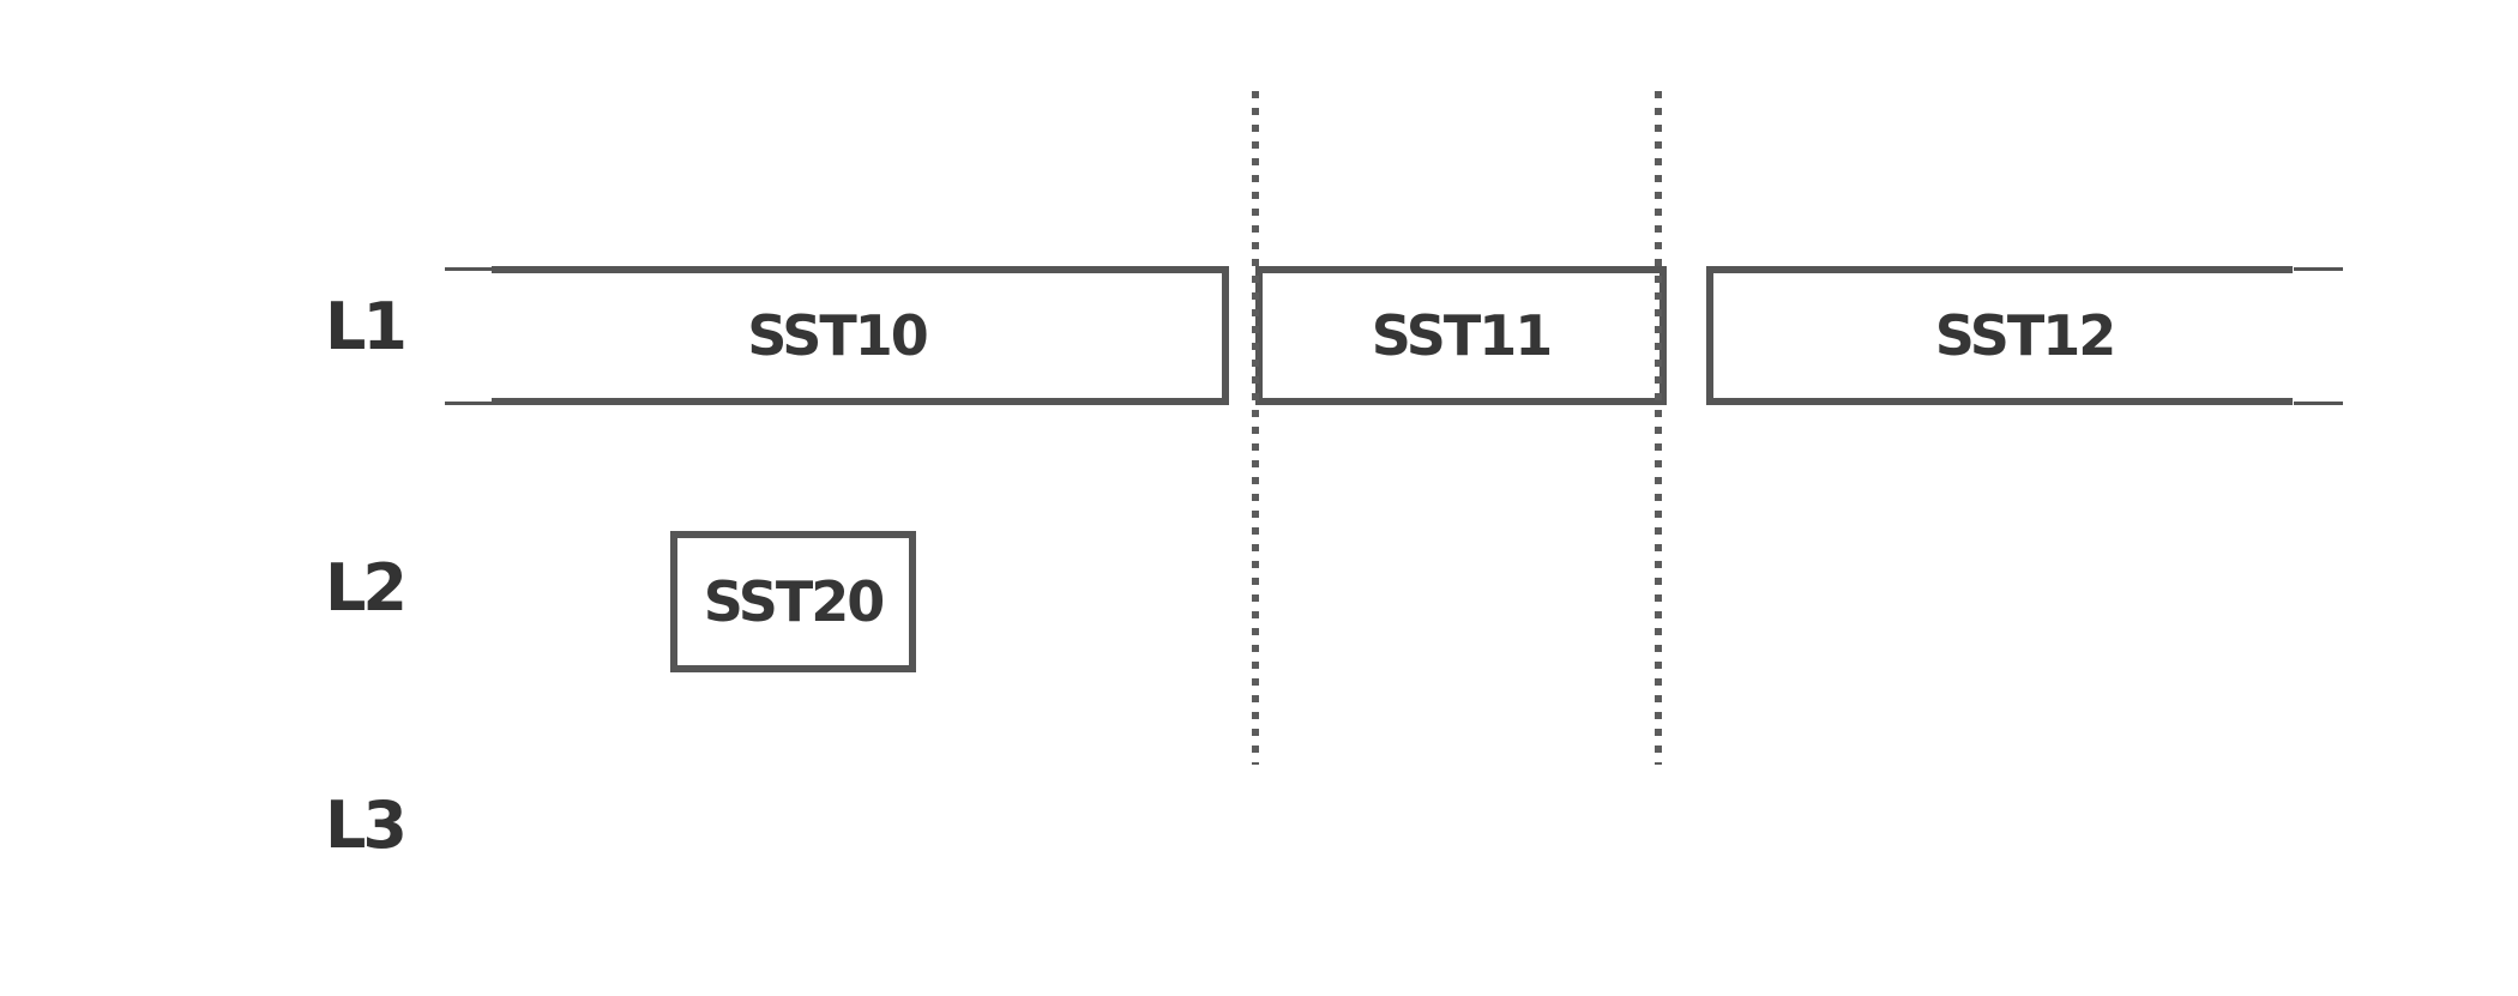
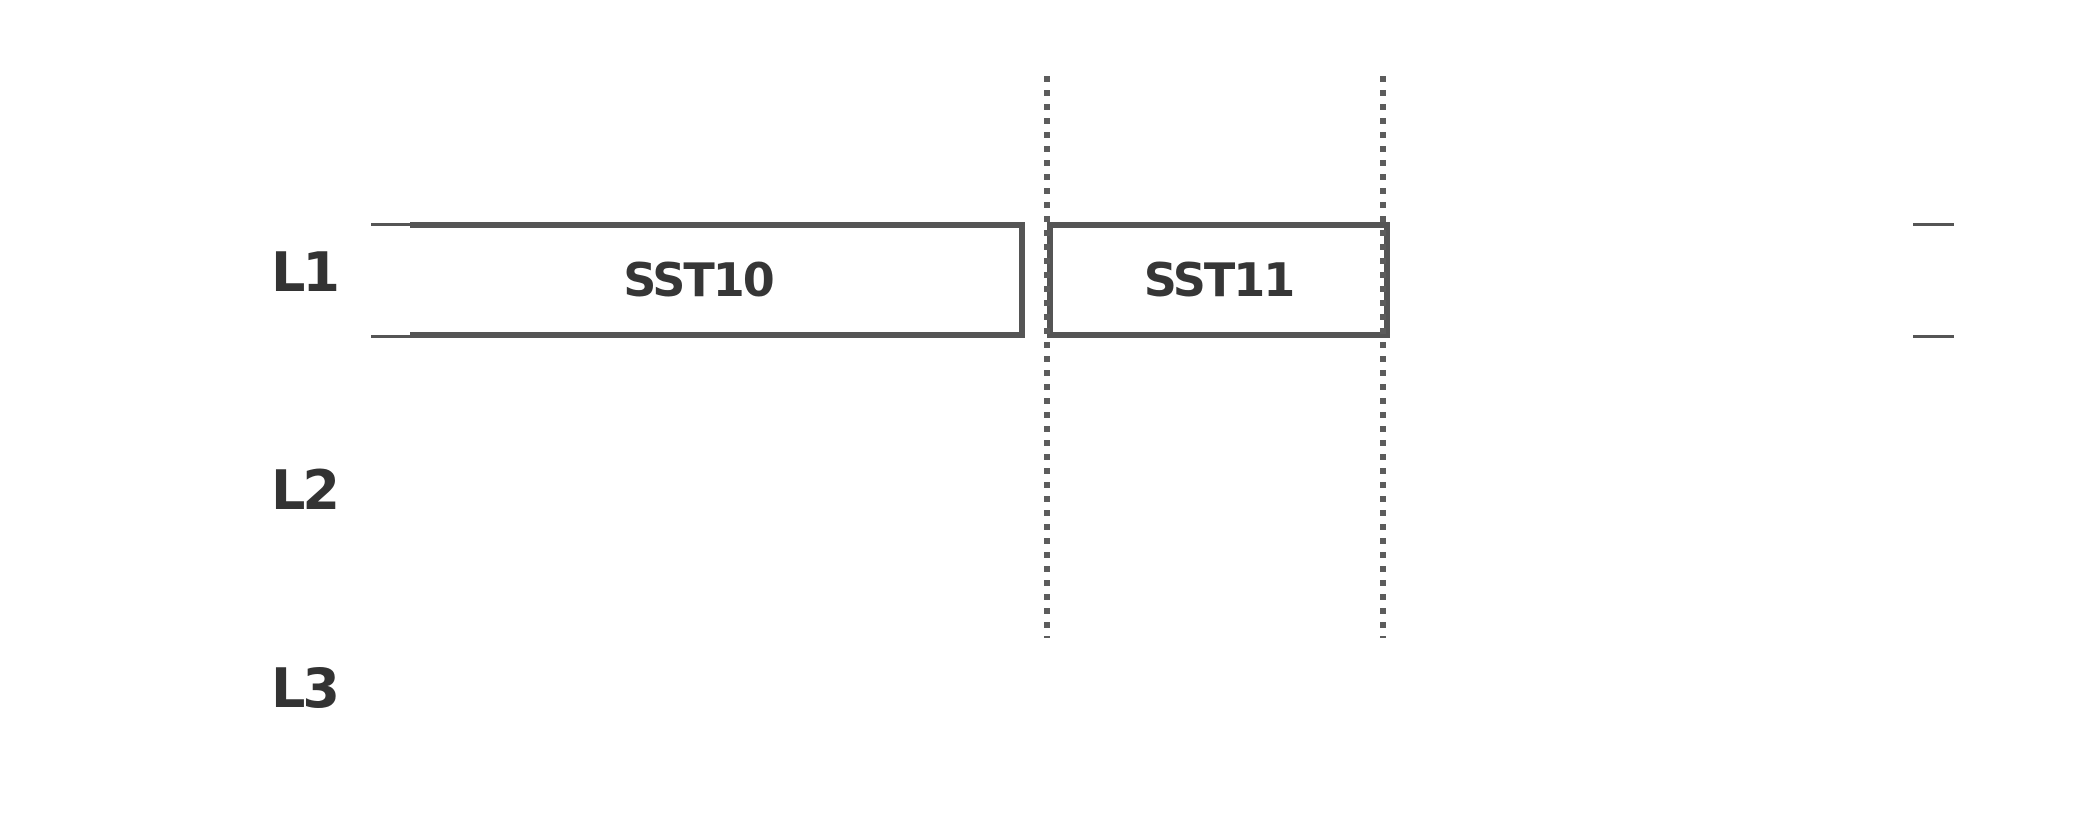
  L1
  L2
  L3
  SST10
  SST11
- SST12
- SST20
